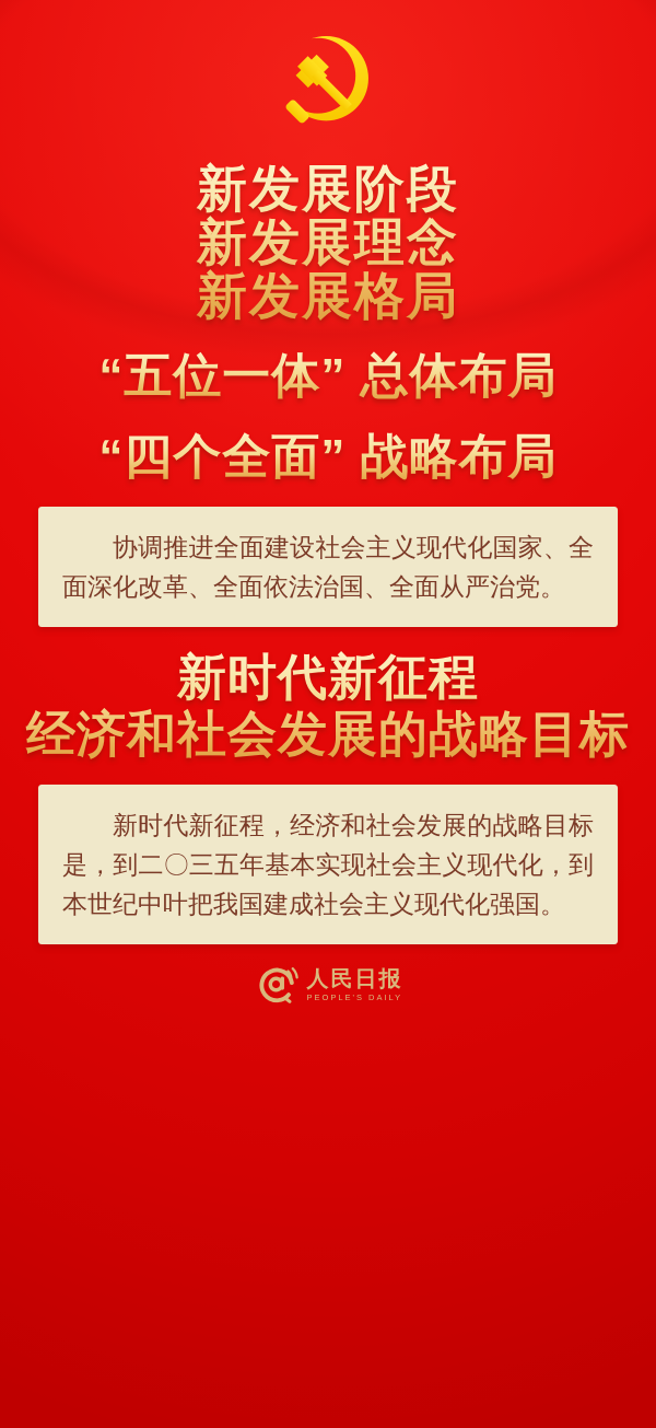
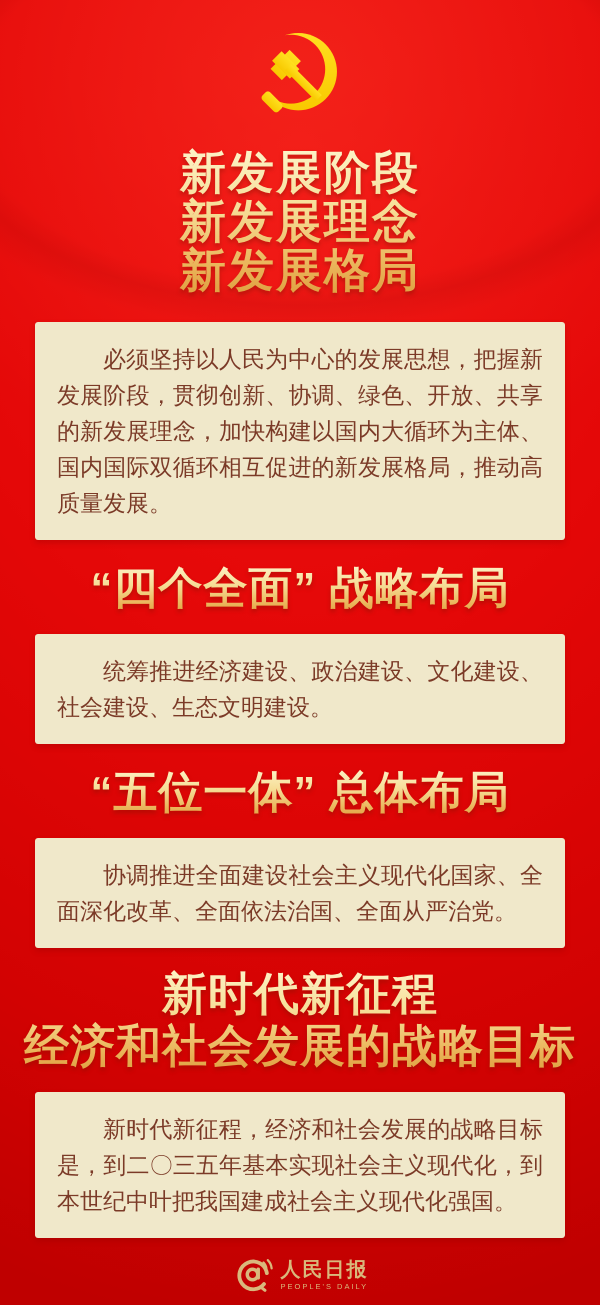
  新发展阶段
  新发展理念
  新发展格局
+ 必须坚持以人民为中心的发展思想，把握新发展阶段，贯彻创新、协调、绿色、开放、共享的新发展理念，加快构建以国内大循环为主体、国内国际双循环相互促进的新发展格局，推动高质量发展。
- “五位一体” 总体布局
+ “四个全面” 战略布局
+ 统筹推进经济建设、政治建设、文化建设、社会建设、生态文明建设。
- “四个全面” 战略布局
+ “五位一体” 总体布局
  协调推进全面建设社会主义现代化国家、全面深化改革、全面依法治国、全面从严治党。
  新时代新征程
  经济和社会发展的战略目标
  新时代新征程，经济和社会发展的战略目标是，到二〇三五年基本实现社会主义现代化，到本世纪中叶把我国建成社会主义现代化强国。
  人民日报
  PEOPLE'S DAILY
